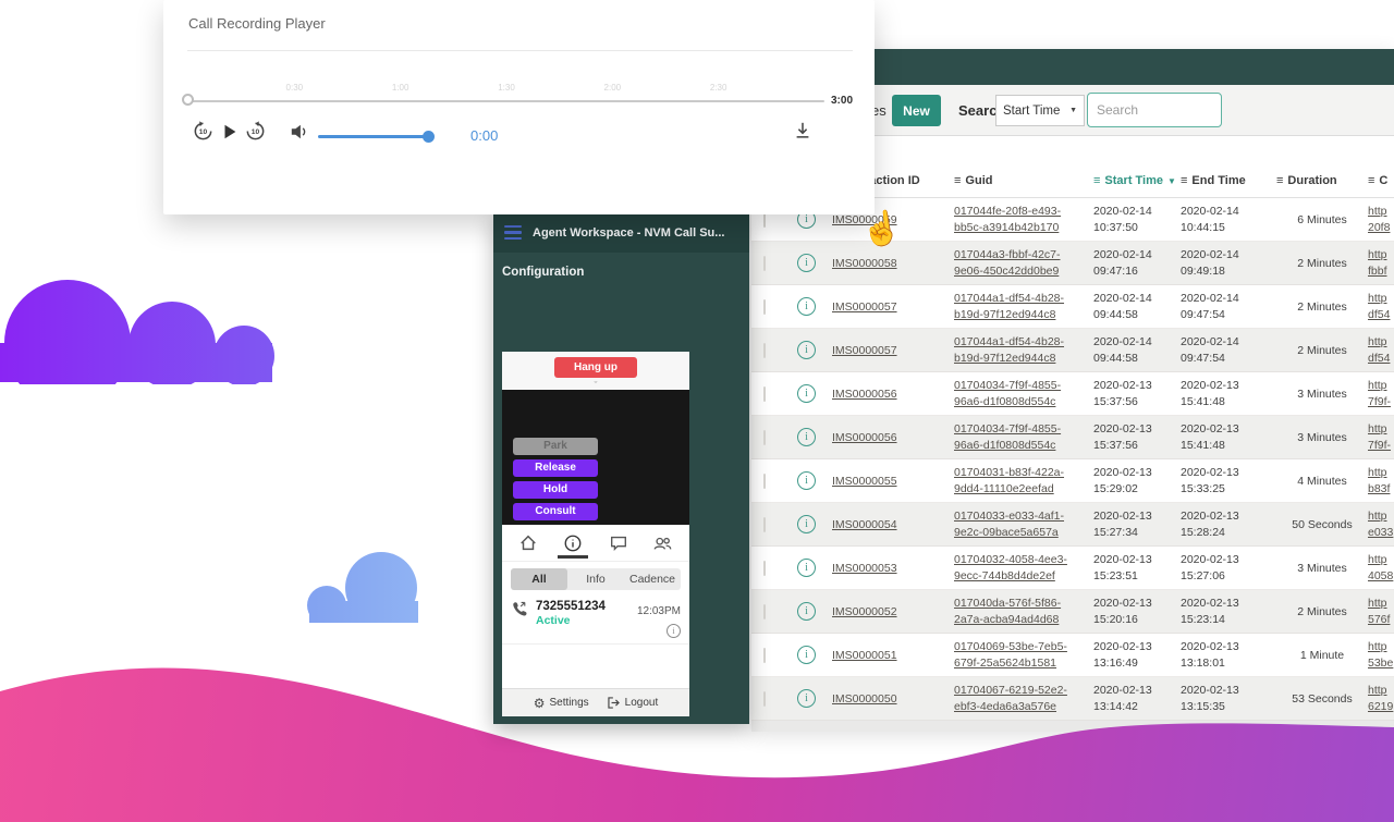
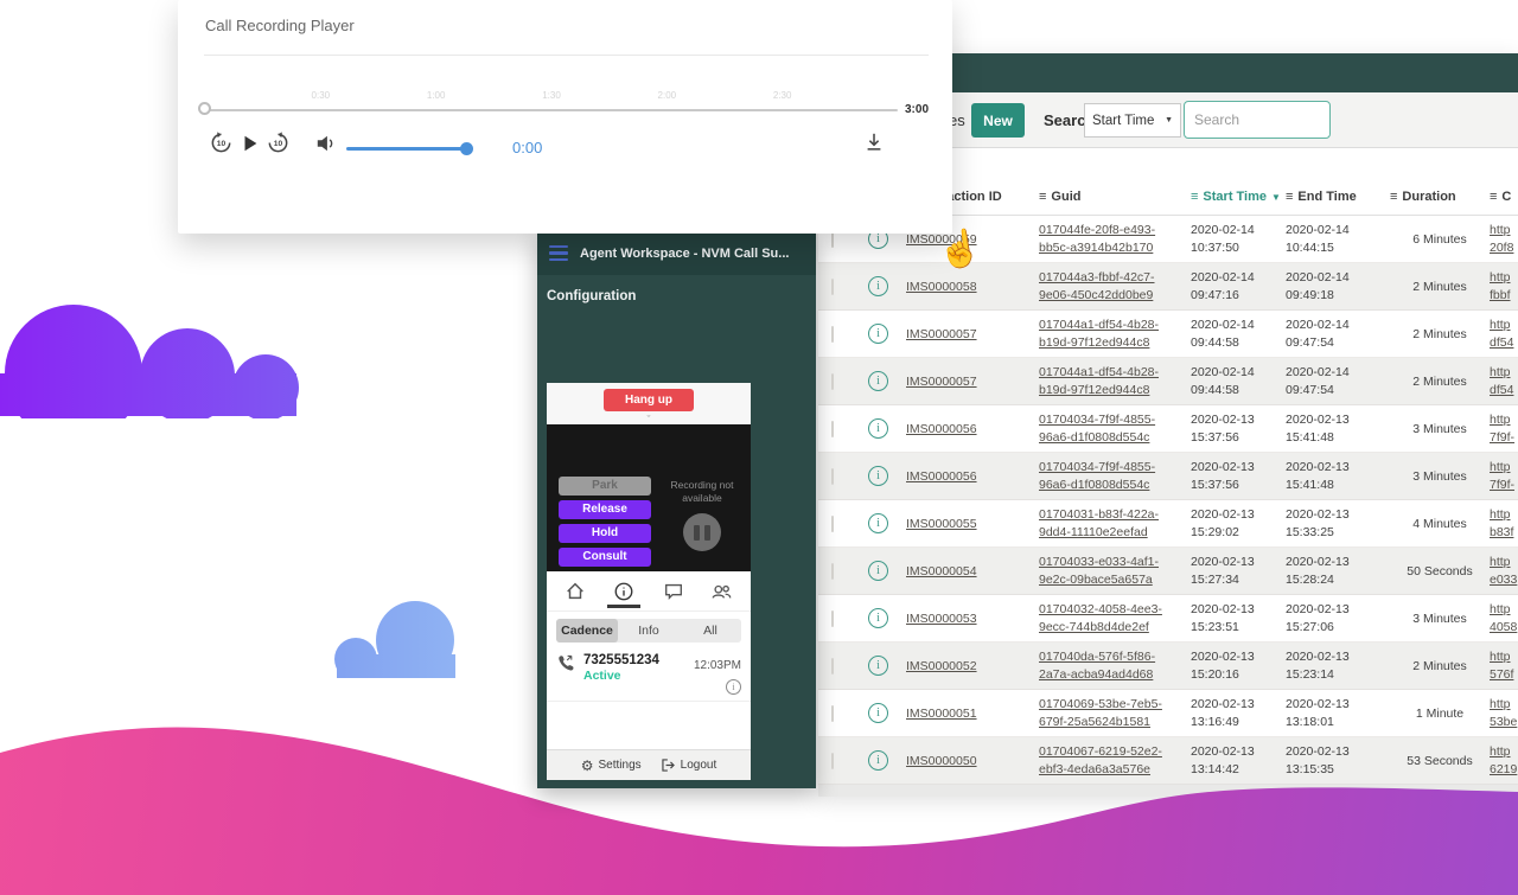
  es
  New
  Searc
  Start Time
  Search
  ≡ Guid
  ≡ Start Time ▼
  ≡ End Time
  ≡ Duration
  ≡ C
  i
  IMS0000059
  017044fe-20f8-e493-
  bb5c-a3914b42b170
  2020-02-14
  10:37:50
  2020-02-14
  10:44:15
  6 Minutes
  http
  20f8
  i
  IMS0000058
  017044a3-fbbf-42c7-
  9e06-450c42dd0be9
  2020-02-14
  09:47:16
  2020-02-14
  09:49:18
  2 Minutes
  http
  fbbf
  i
  IMS0000057
  017044a1-df54-4b28-
  b19d-97f12ed944c8
  2020-02-14
  09:44:58
  2020-02-14
  09:47:54
  2 Minutes
  http
  df54
  i
  IMS0000057
  017044a1-df54-4b28-
  b19d-97f12ed944c8
  2020-02-14
  09:44:58
  2020-02-14
  09:47:54
  2 Minutes
  http
  df54
  i
  IMS0000056
  01704034-7f9f-4855-
  96a6-d1f0808d554c
  2020-02-13
  15:37:56
  2020-02-13
  15:41:48
  3 Minutes
  http
  7f9f-
  i
  IMS0000056
  01704034-7f9f-4855-
  96a6-d1f0808d554c
  2020-02-13
  15:37:56
  2020-02-13
  15:41:48
  3 Minutes
  http
  7f9f-
  i
  IMS0000055
  01704031-b83f-422a-
  9dd4-11110e2eefad
  2020-02-13
  15:29:02
  2020-02-13
  15:33:25
  4 Minutes
  http
  b83f
  i
  IMS0000054
  01704033-e033-4af1-
  9e2c-09bace5a657a
  2020-02-13
  15:27:34
  2020-02-13
  15:28:24
  50 Seconds
  http
  e033
  i
  IMS0000053
  01704032-4058-4ee3-
  9ecc-744b8d4de2ef
  2020-02-13
  15:23:51
  2020-02-13
  15:27:06
  3 Minutes
  http
  4058
  i
  IMS0000052
  017040da-576f-5f86-
  2a7a-acba94ad4d68
  2020-02-13
  15:20:16
  2020-02-13
  15:23:14
  2 Minutes
  http
  576f
  i
  IMS0000051
  01704069-53be-7eb5-
  679f-25a5624b1581
  2020-02-13
  13:16:49
  2020-02-13
  13:18:01
  1 Minute
  http
  53be
  i
  IMS0000050
  01704067-6219-52e2-
  ebf3-4eda6a3a576e
  2020-02-13
  13:14:42
  2020-02-13
  13:15:35
  53 Seconds
  http
  6219
  Agent Workspace - NVM Call Su...
  Configuration
  Hang up
  ˇ
  Park
  Release
  Hold
  Consult
+ Recording not
+ available
- All
+ Cadence
  Info
- Cadence
+ All
  7325551234
  Active
  12:03PM
  i
  ⚙
  Settings
  Logout
  Call Recording Player
  0:30
  1:00
  1:30
  2:00
  2:30
  3:00
  0:00
